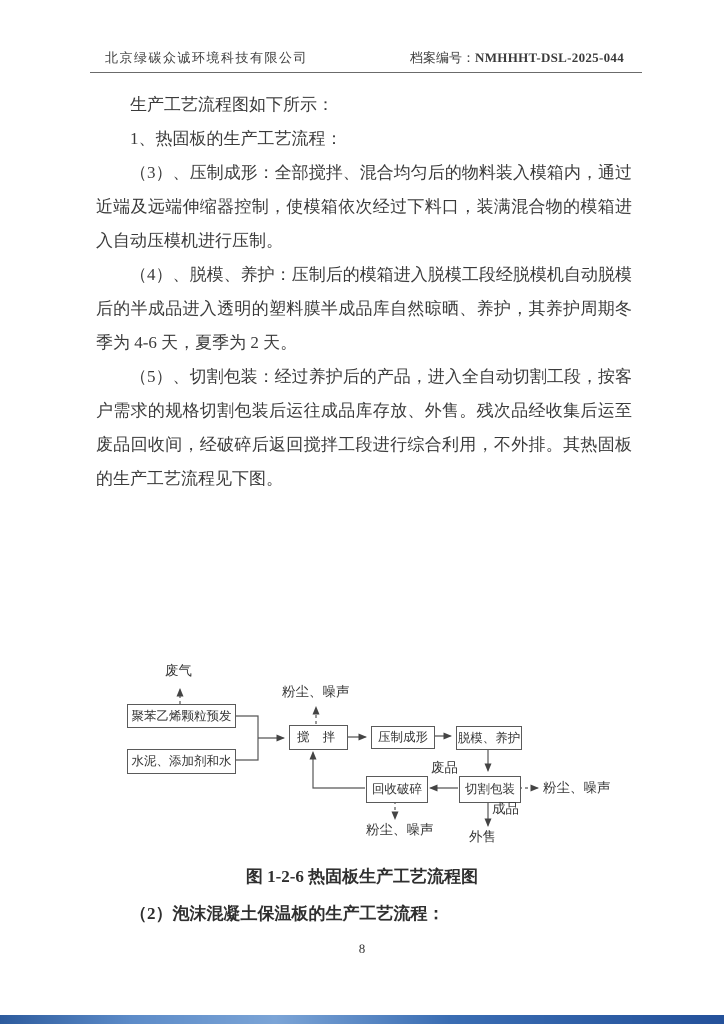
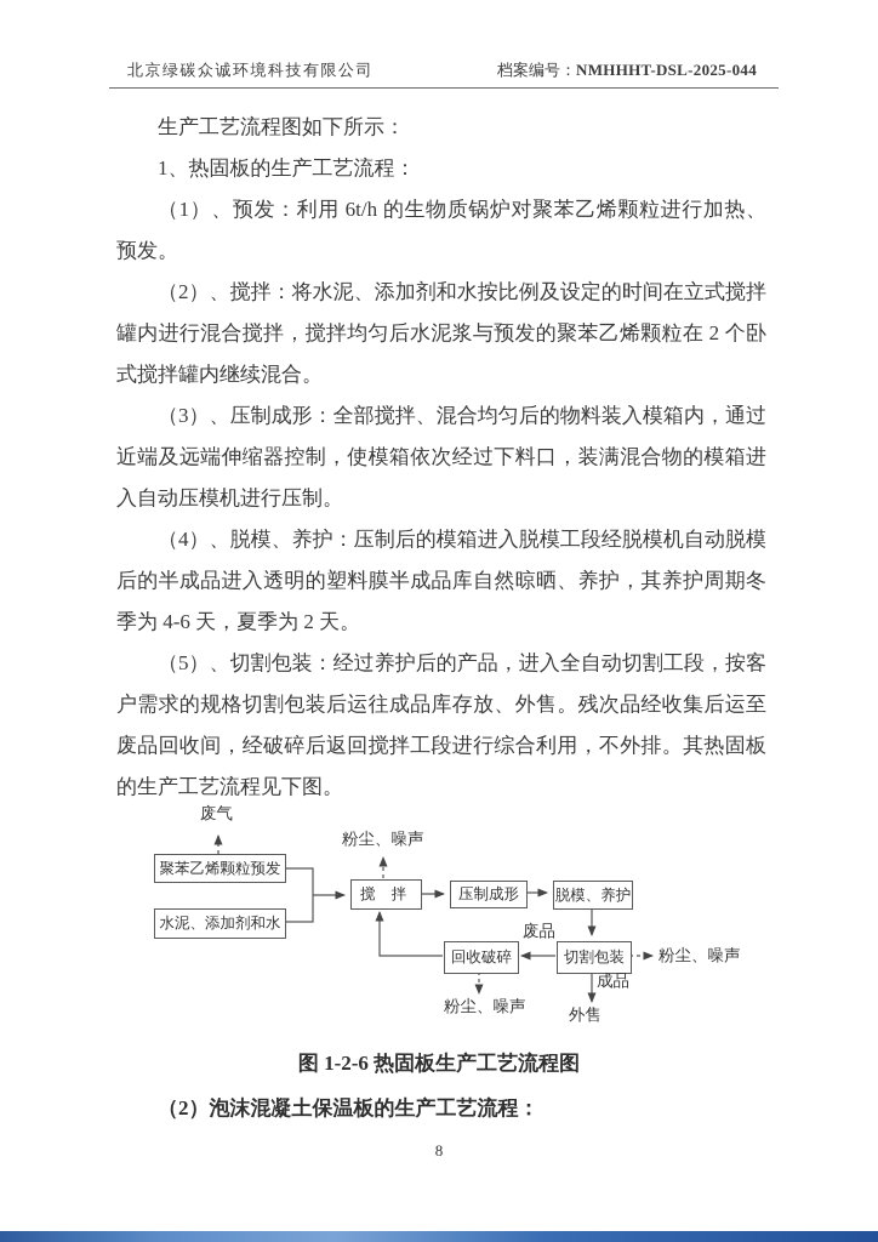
  北京绿碳众诚环境科技有限公司
  档案编号：NMHHHT-DSL-2025-044
  生产工艺流程图如下所示：
  1、热固板的生产工艺流程：
+ （1）、预发：利用 6t/h 的生物质锅炉对聚苯乙烯颗粒进行加热、预发。
+ （2）、搅拌：将水泥、添加剂和水按比例及设定的时间在立式搅拌罐内进行混合搅拌，搅拌均匀后水泥浆与预发的聚苯乙烯颗粒在 2 个卧式搅拌罐内继续混合。
  （3）、压制成形：全部搅拌、混合均匀后的物料装入模箱内，通过近端及远端伸缩器控制，使模箱依次经过下料口，装满混合物的模箱进入自动压模机进行压制。
  （4）、脱模、养护：压制后的模箱进入脱模工段经脱模机自动脱模后的半成品进入透明的塑料膜半成品库自然晾晒、养护，其养护周期冬季为 4-6 天，夏季为 2 天。
  （5）、切割包装：经过养护后的产品，进入全自动切割工段，按客户需求的规格切割包装后运往成品库存放、外售。残次品经收集后运至废品回收间，经破碎后返回搅拌工段进行综合利用，不外排。其热固板的生产工艺流程见下图。
  聚苯乙烯颗粒预发
  水泥、添加剂和水
  搅 拌
  压制成形
  脱模、养护
  回收破碎
  切割包装
  废气
  粉尘、噪声
  废品
  粉尘、噪声
  成品
  外售
  粉尘、噪声
  图 1-2-6 热固板生产工艺流程图
  （2）泡沫混凝土保温板的生产工艺流程：
  8
